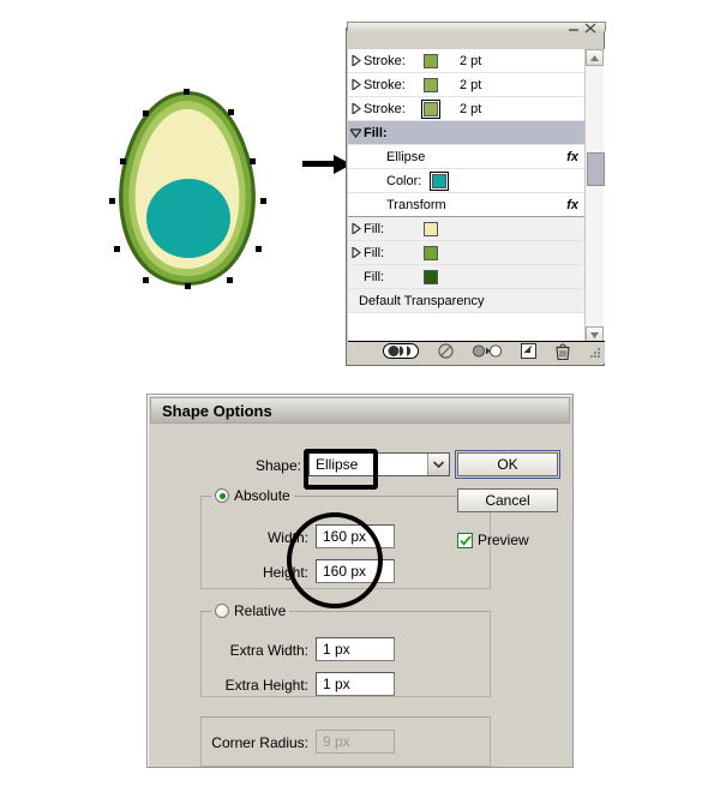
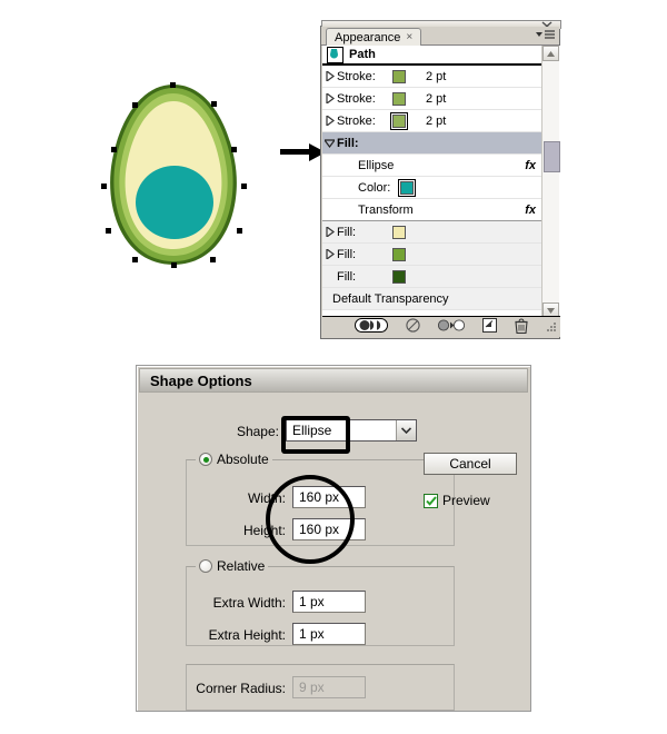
+ Appearance
+ ×
+ Path
  Stroke:
  2 pt
  Stroke:
  2 pt
  Stroke:
  2 pt
  Fill:
  Ellipse
  fx
  Color:
  Transform
  fx
  Fill:
  Fill:
  Fill:
  Default Transparency
  Shape Options
  Shape:
  Ellipse
  Absolute
  Width:
  160 px
  Height:
  160 px
  Relative
  Extra Width:
  1 px
  Extra Height:
  1 px
  Corner Radius:
  9 px
- OK
  Cancel
  Preview
